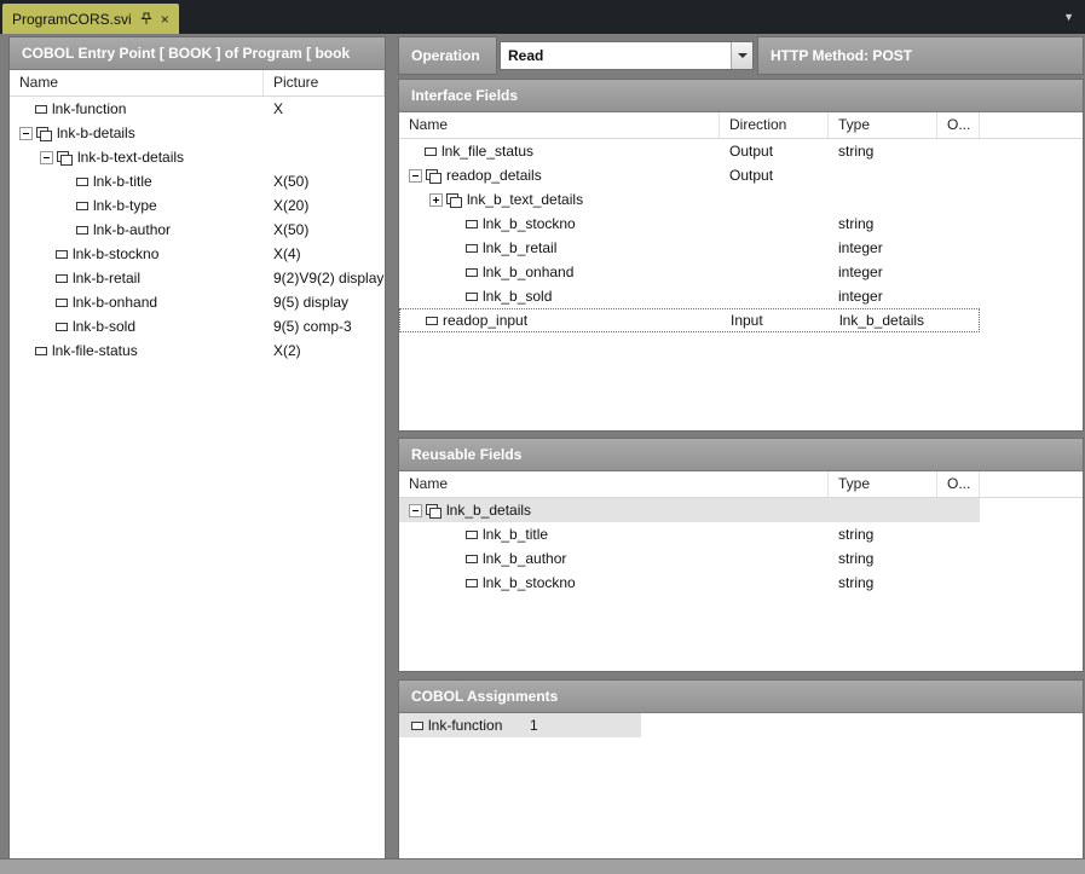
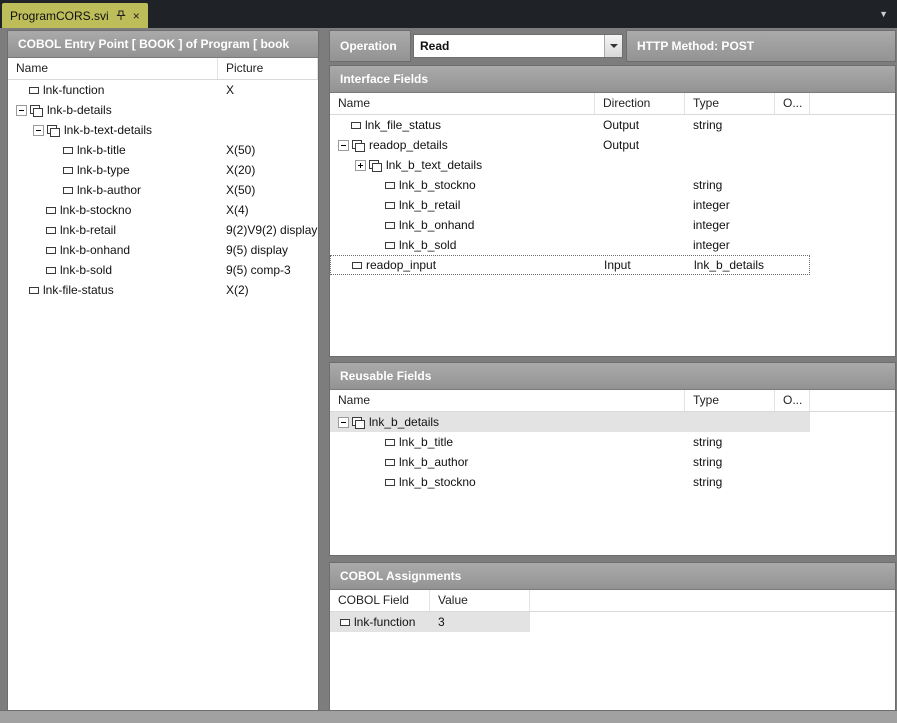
  ProgramCORS.svi
  ×
  ▼
  COBOL Entry Point [ BOOK ] of Program [ book
  Name
  Picture
  lnk-function
  X
  lnk-b-details
  lnk-b-text-details
  lnk-b-title
  X(50)
  lnk-b-type
  X(20)
  lnk-b-author
  X(50)
  lnk-b-stockno
  X(4)
  lnk-b-retail
  9(2)V9(2) display
  lnk-b-onhand
  9(5) display
  lnk-b-sold
  9(5) comp-3
  lnk-file-status
  X(2)
  Operation
  Read
  HTTP Method: POST
  Interface Fields
  Name
  Direction
  Type
  O...
  lnk_file_status
  Output
  string
  readop_details
  Output
  lnk_b_text_details
  lnk_b_stockno
  string
  lnk_b_retail
  integer
  lnk_b_onhand
  integer
  lnk_b_sold
  integer
  readop_input
  Input
  lnk_b_details
  Reusable Fields
  Name
  Type
  O...
  lnk_b_details
  lnk_b_title
  string
  lnk_b_author
  string
  lnk_b_stockno
  string
  COBOL Assignments
+ COBOL Field
+ Value
  lnk-function
- 1
+ 3
